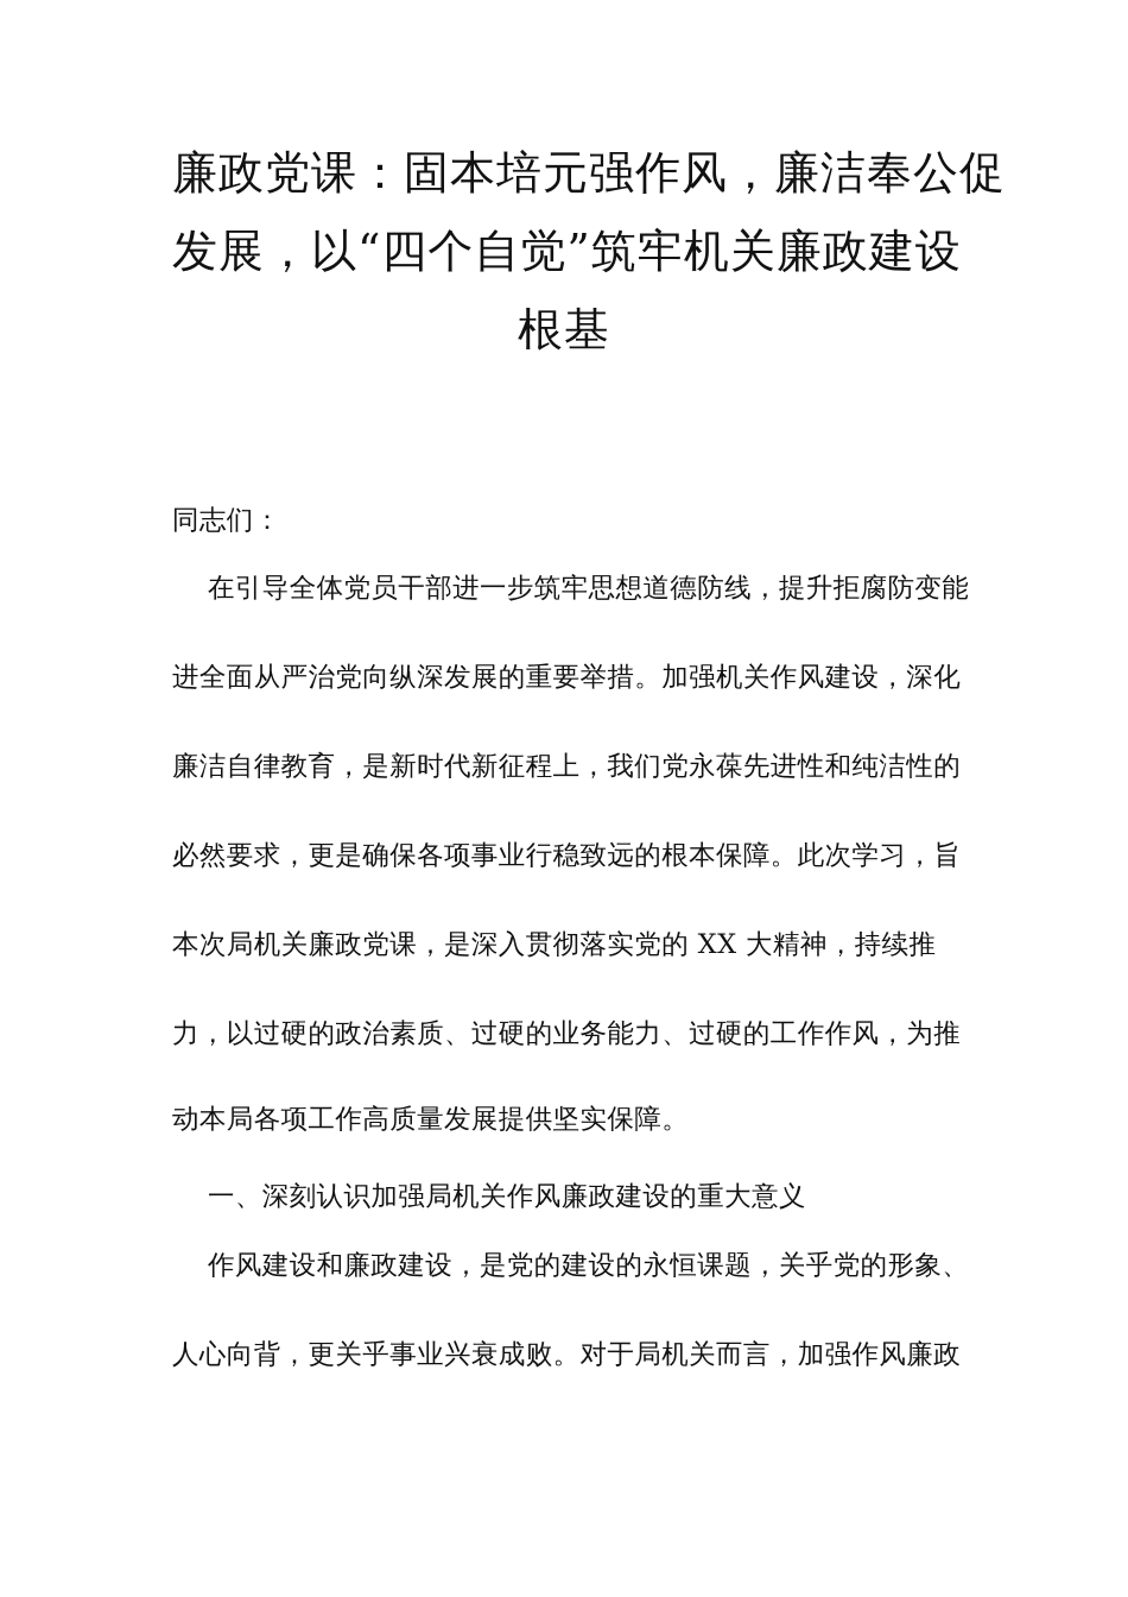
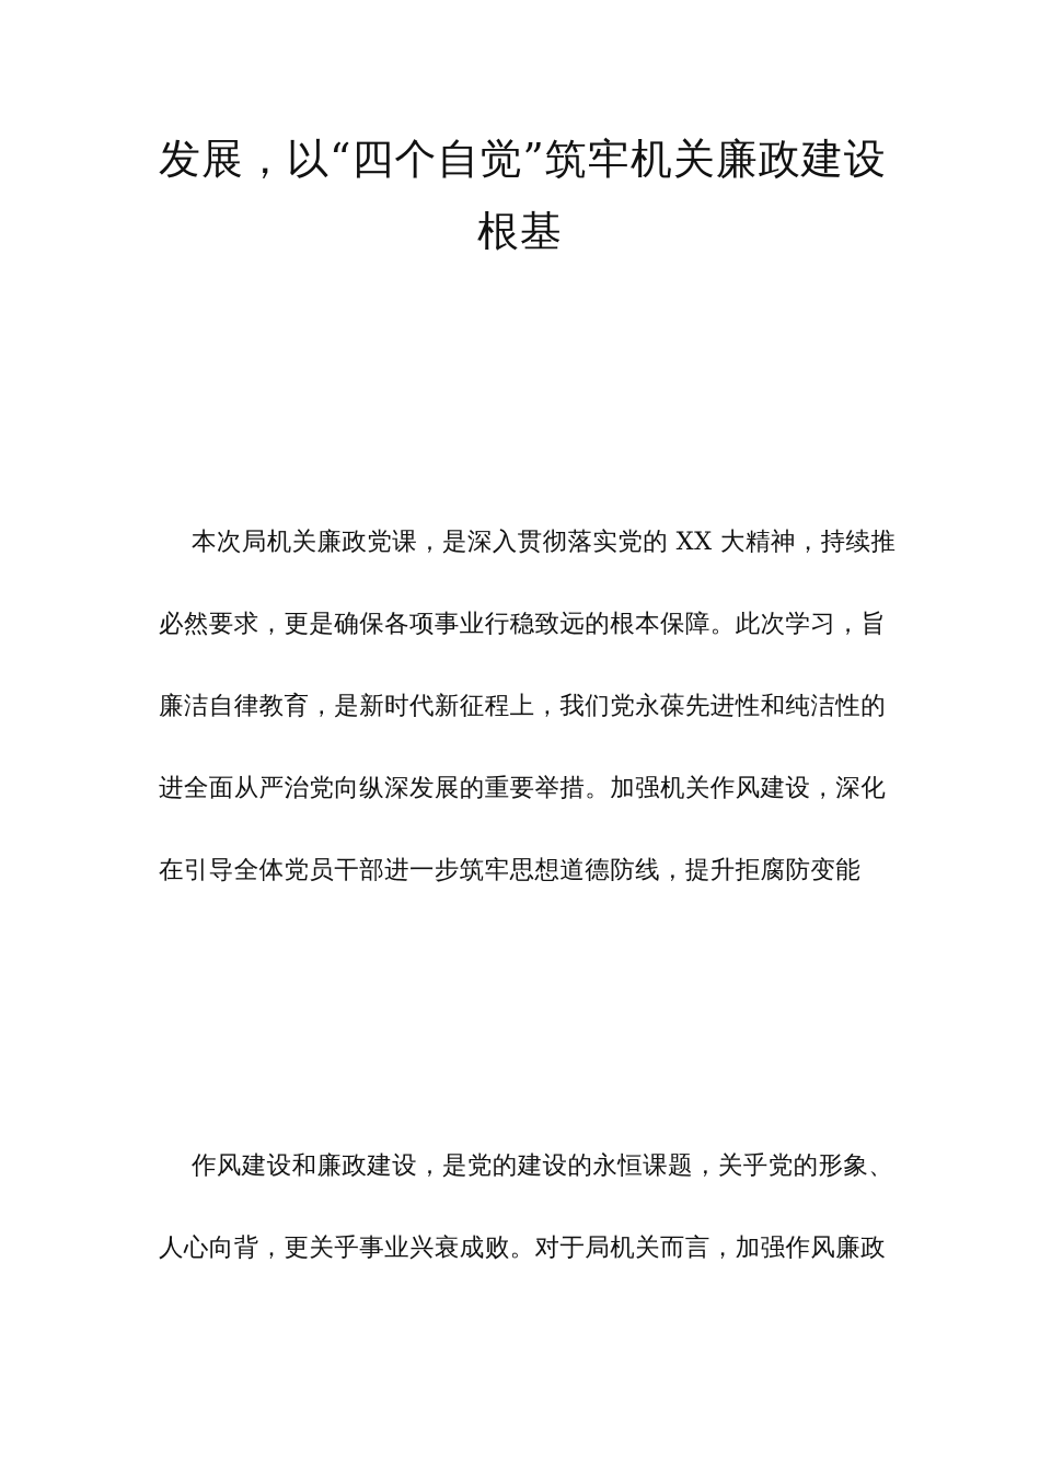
- 廉政党课：固本培元强作风，廉洁奉公促
  发展，以“四个自觉”筑牢机关廉政建设
  根基
- 同志们：
- 在引导全体党员干部进一步筑牢思想道德防线，提升拒腐防变能
+ 本次局机关廉政党课，是深入贯彻落实党的 XX 大精神，持续推
- 进全面从严治党向纵深发展的重要举措。加强机关作风建设，深化
+ 必然要求，更是确保各项事业行稳致远的根本保障。此次学习，旨
  廉洁自律教育，是新时代新征程上，我们党永葆先进性和纯洁性的
- 必然要求，更是确保各项事业行稳致远的根本保障。此次学习，旨
+ 进全面从严治党向纵深发展的重要举措。加强机关作风建设，深化
- 本次局机关廉政党课，是深入贯彻落实党的 XX 大精神，持续推
+ 在引导全体党员干部进一步筑牢思想道德防线，提升拒腐防变能
- 力，以过硬的政治素质、过硬的业务能力、过硬的工作作风，为推
- 动本局各项工作高质量发展提供坚实保障。
- 一、深刻认识加强局机关作风廉政建设的重大意义
  作风建设和廉政建设，是党的建设的永恒课题，关乎党的形象、
  人心向背，更关乎事业兴衰成败。对于局机关而言，加强作风廉政
